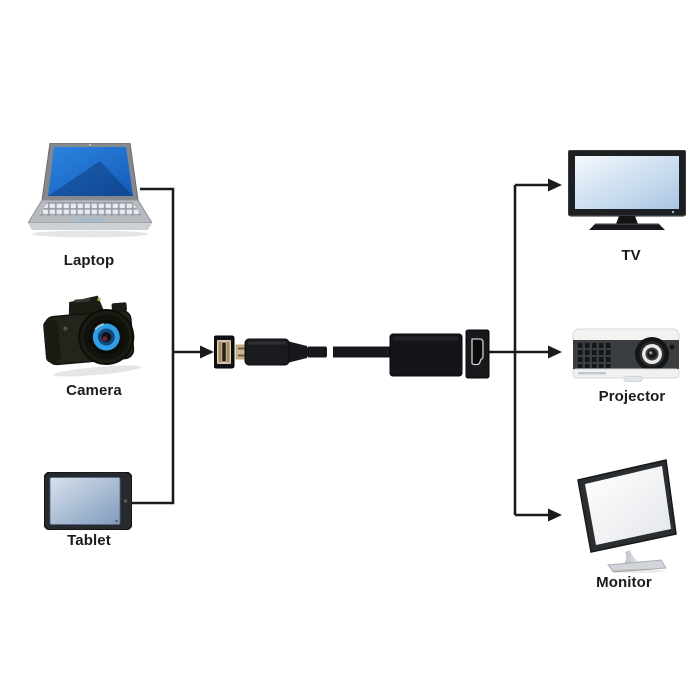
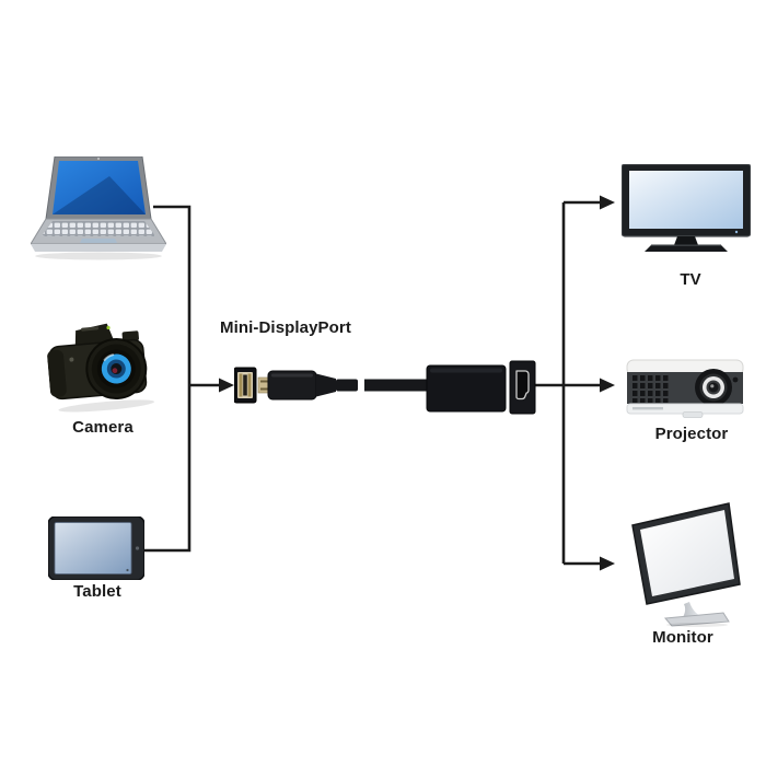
- Laptop
  Camera
  Tablet
+ Mini-DisplayPort
  TV
  Projector
  Monitor
